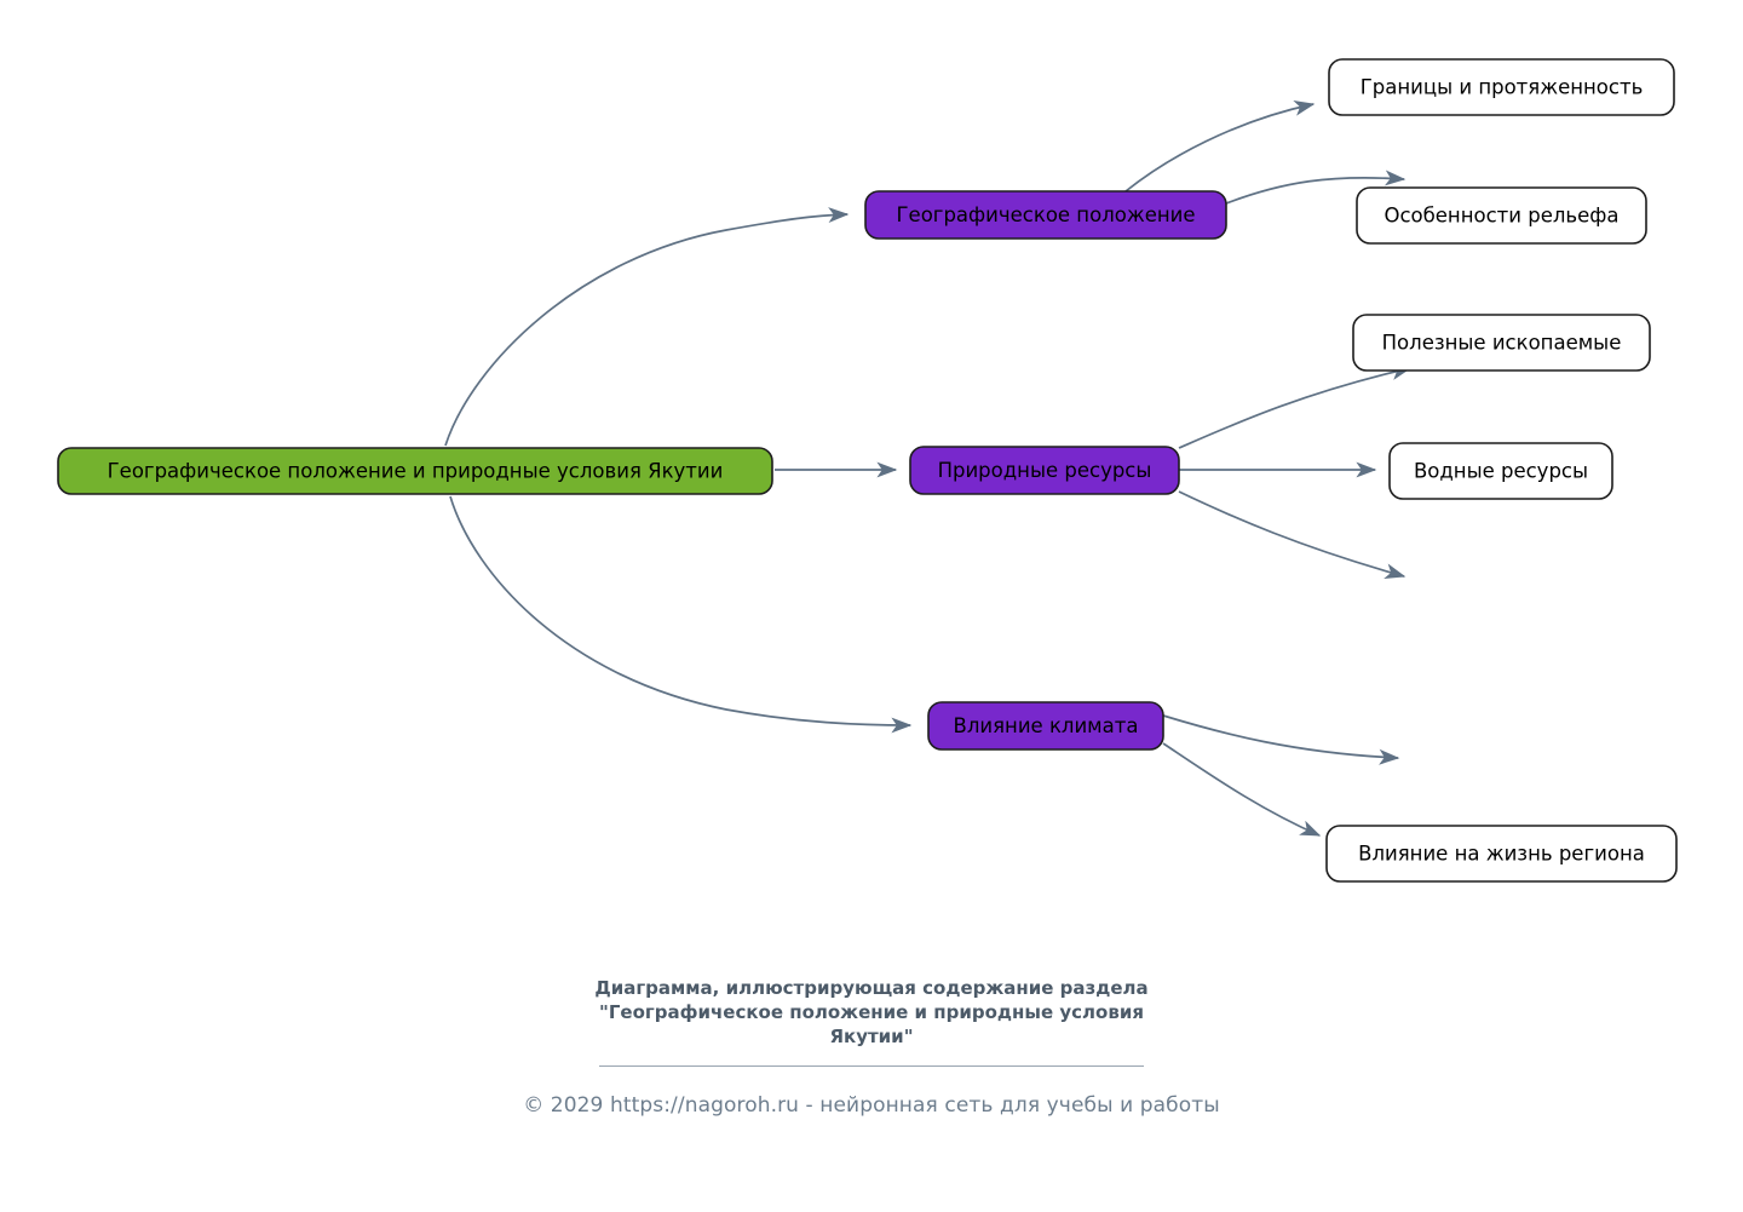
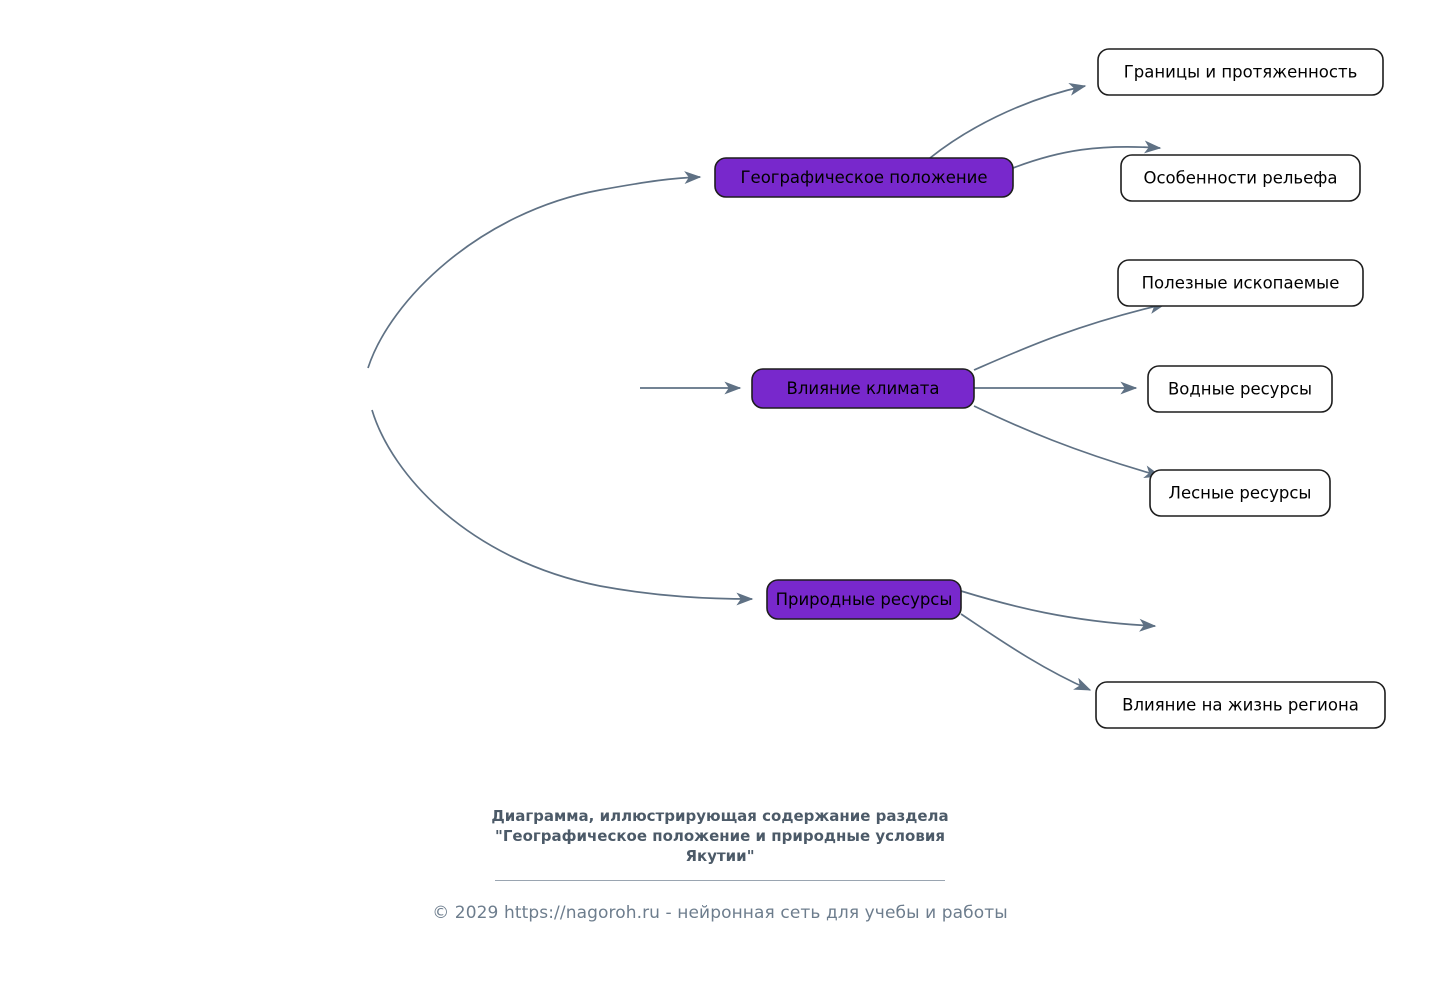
- Географическое положение и природные условия Якутии
  Географическое положение
  Границы и протяженность
  Особенности рельефа
- Природные ресурсы
+ Влияние климата
  Полезные ископаемые
  Водные ресурсы
+ Лесные ресурсы
- Влияние климата
+ Природные ресурсы
  Влияние на жизнь региона
  Диаграмма, иллюстрирующая содержание раздела
  "Географическое положение и природные условия
  Якутии"
  © 2029 https://nagoroh.ru - нейронная сеть для учебы и работы
